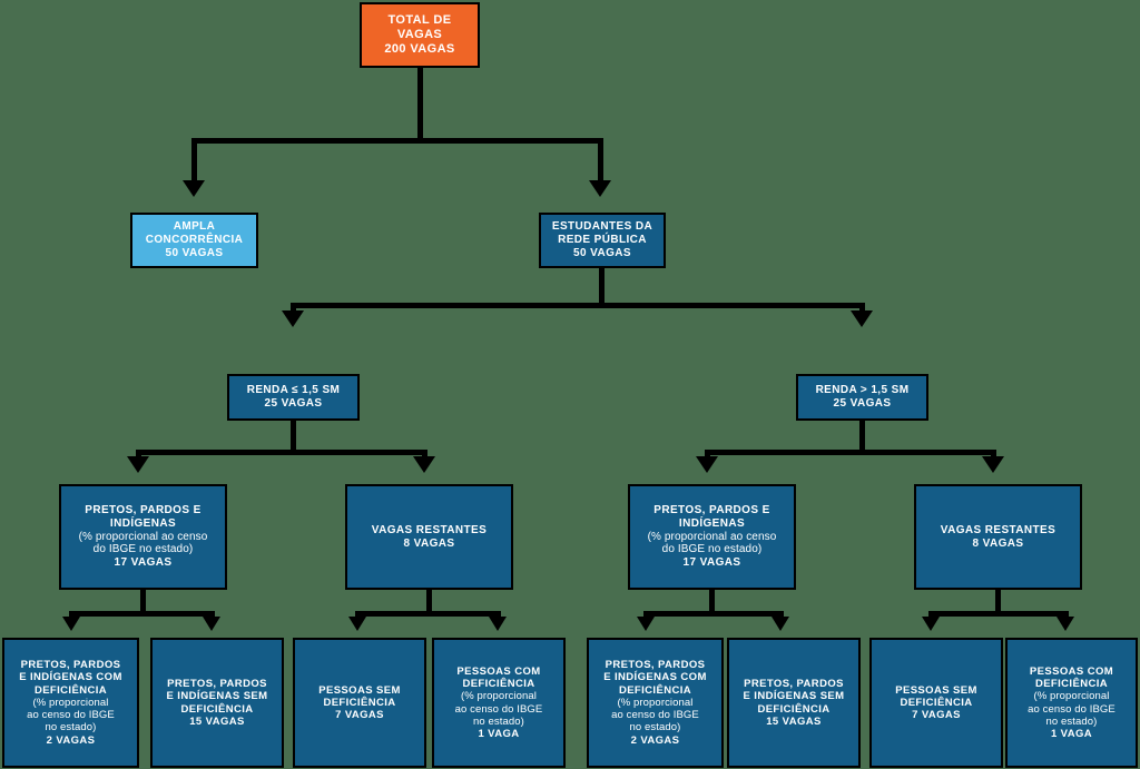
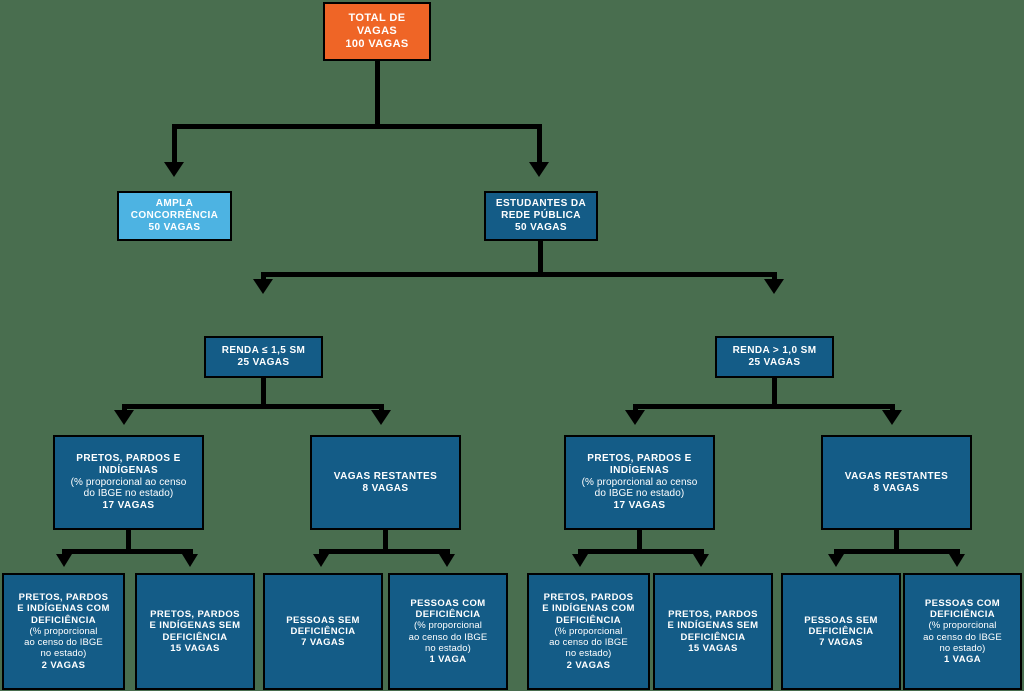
  TOTAL DE
  VAGAS
- 200 VAGAS
+ 100 VAGAS
  AMPLA
  CONCORRÊNCIA
  50 VAGAS
  ESTUDANTES DA
  REDE PÚBLICA
  50 VAGAS
  RENDA ≤ 1,5 SM
  25 VAGAS
- RENDA > 1,5 SM
+ RENDA > 1,0 SM
  25 VAGAS
  PRETOS, PARDOS E
  INDÍGENAS
  (% proporcional ao censo
  do IBGE no estado)
  17 VAGAS
  VAGAS RESTANTES
  8 VAGAS
  PRETOS, PARDOS E
  INDÍGENAS
  (% proporcional ao censo
  do IBGE no estado)
  17 VAGAS
  VAGAS RESTANTES
  8 VAGAS
  PRETOS, PARDOS
  E INDÍGENAS COM
  DEFICIÊNCIA
  (% proporcional
  ao censo do IBGE
  no estado)
  2 VAGAS
  PRETOS, PARDOS
  E INDÍGENAS SEM
  DEFICIÊNCIA
  15 VAGAS
  PESSOAS SEM
  DEFICIÊNCIA
  7 VAGAS
  PESSOAS COM
  DEFICIÊNCIA
  (% proporcional
  ao censo do IBGE
  no estado)
  1 VAGA
  PRETOS, PARDOS
  E INDÍGENAS COM
  DEFICIÊNCIA
  (% proporcional
  ao censo do IBGE
  no estado)
  2 VAGAS
  PRETOS, PARDOS
  E INDÍGENAS SEM
  DEFICIÊNCIA
  15 VAGAS
  PESSOAS SEM
  DEFICIÊNCIA
  7 VAGAS
  PESSOAS COM
  DEFICIÊNCIA
  (% proporcional
  ao censo do IBGE
  no estado)
  1 VAGA
